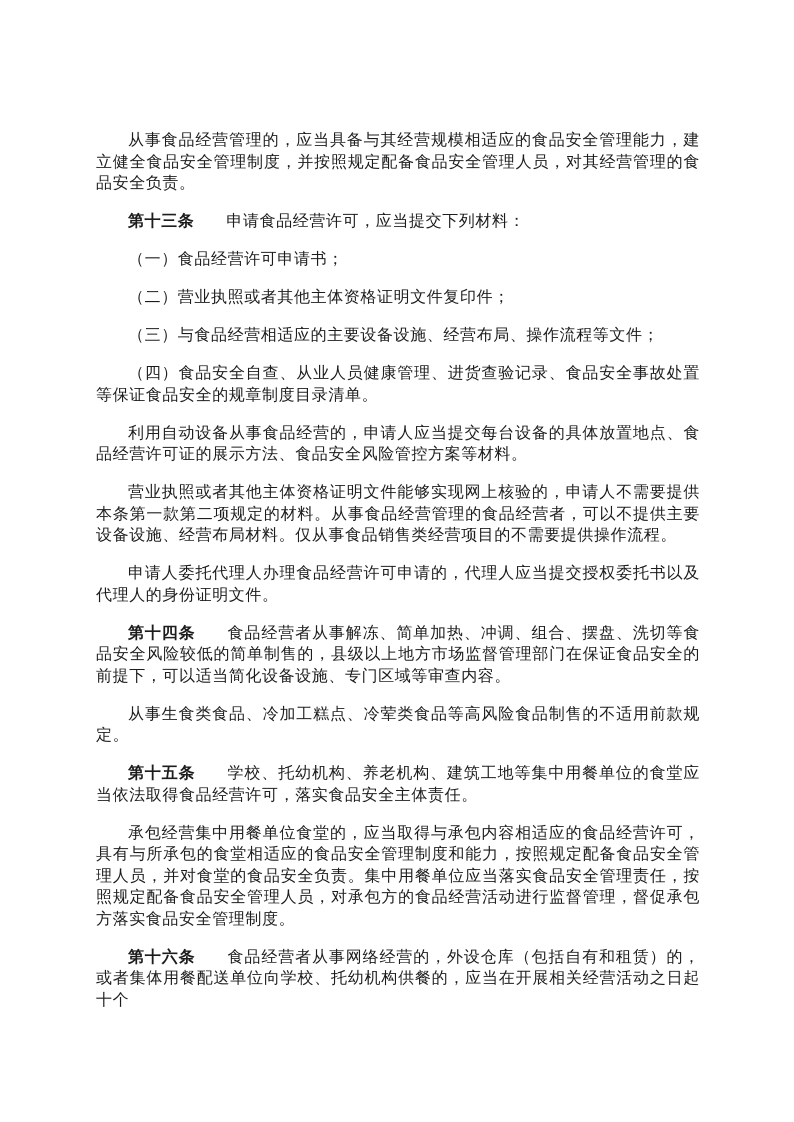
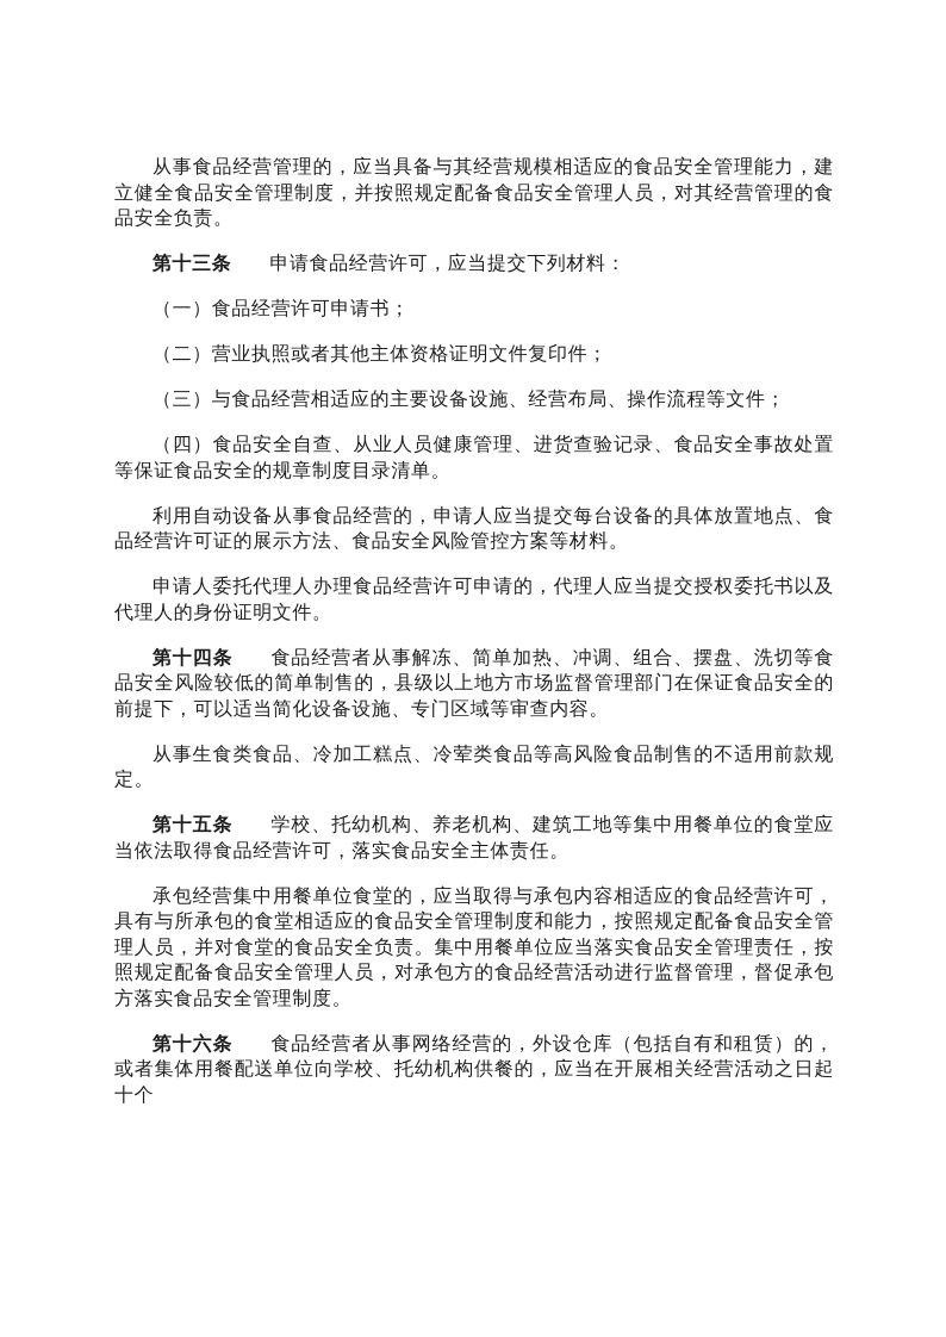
  从事食品经营管理的，应当具备与其经营规模相适应的食品安全管理能力，建立健全食品安全管理制度，并按照规定配备食品安全管理人员，对其经营管理的食品安全负责。
  第十三条 申请食品经营许可，应当提交下列材料：
  （一）食品经营许可申请书；
  （二）营业执照或者其他主体资格证明文件复印件；
  （三）与食品经营相适应的主要设备设施、经营布局、操作流程等文件；
  （四）食品安全自查、从业人员健康管理、进货查验记录、食品安全事故处置等保证食品安全的规章制度目录清单。
  利用自动设备从事食品经营的，申请人应当提交每台设备的具体放置地点、食品经营许可证的展示方法、食品安全风险管控方案等材料。
- 营业执照或者其他主体资格证明文件能够实现网上核验的，申请人不需要提供本条第一款第二项规定的材料。从事食品经营管理的食品经营者，可以不提供主要设备设施、经营布局材料。仅从事食品销售类经营项目的不需要提供操作流程。
  申请人委托代理人办理食品经营许可申请的，代理人应当提交授权委托书以及代理人的身份证明文件。
  第十四条 食品经营者从事解冻、简单加热、冲调、组合、摆盘、洗切等食品安全风险较低的简单制售的，县级以上地方市场监督管理部门在保证食品安全的前提下，可以适当简化设备设施、专门区域等审查内容。
  从事生食类食品、冷加工糕点、冷荤类食品等高风险食品制售的不适用前款规定。
  第十五条 学校、托幼机构、养老机构、建筑工地等集中用餐单位的食堂应当依法取得食品经营许可，落实食品安全主体责任。
  承包经营集中用餐单位食堂的，应当取得与承包内容相适应的食品经营许可，具有与所承包的食堂相适应的食品安全管理制度和能力，按照规定配备食品安全管理人员，并对食堂的食品安全负责。集中用餐单位应当落实食品安全管理责任，按照规定配备食品安全管理人员，对承包方的食品经营活动进行监督管理，督促承包方落实食品安全管理制度。
  第十六条 食品经营者从事网络经营的，外设仓库（包括自有和租赁）的，或者集体用餐配送单位向学校、托幼机构供餐的，应当在开展相关经营活动之日起十个
